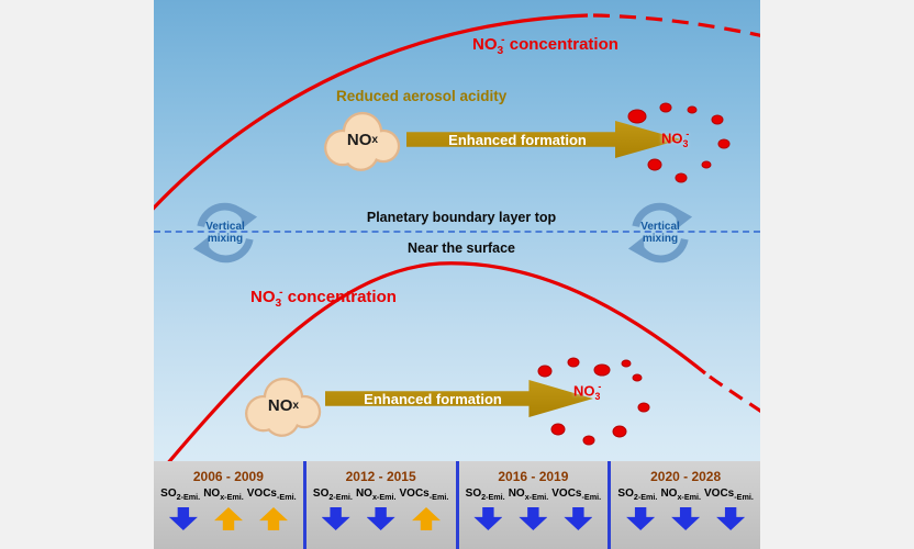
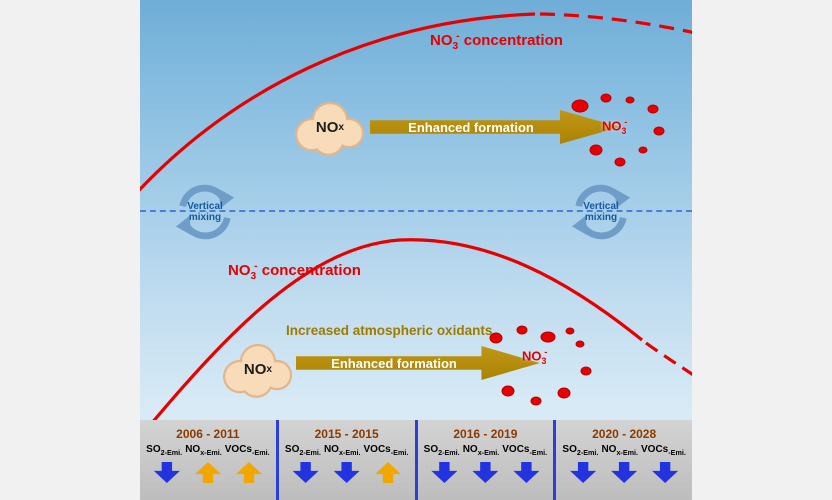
  NO3- concentration
- Reduced aerosol acidity
  NO
  x
  Enhanced formation
  NO3-
- Planetary boundary layer top
- Near the surface
  Vertical
  mixing
  Vertical
  mixing
  NO3- concentration
+ Increased atmospheric oxidants
  NO
  x
  Enhanced formation
  NO3-
- 2006 - 2009
+ 2006 - 2011
  SO2-Emi.
  NOx-Emi.
  VOCs-Emi.
- 2012 - 2015
+ 2015 - 2015
  SO2-Emi.
  NOx-Emi.
  VOCs-Emi.
  2016 - 2019
  SO2-Emi.
  NOx-Emi.
  VOCs-Emi.
  2020 - 2028
  SO2-Emi.
  NOx-Emi.
  VOCs-Emi.
